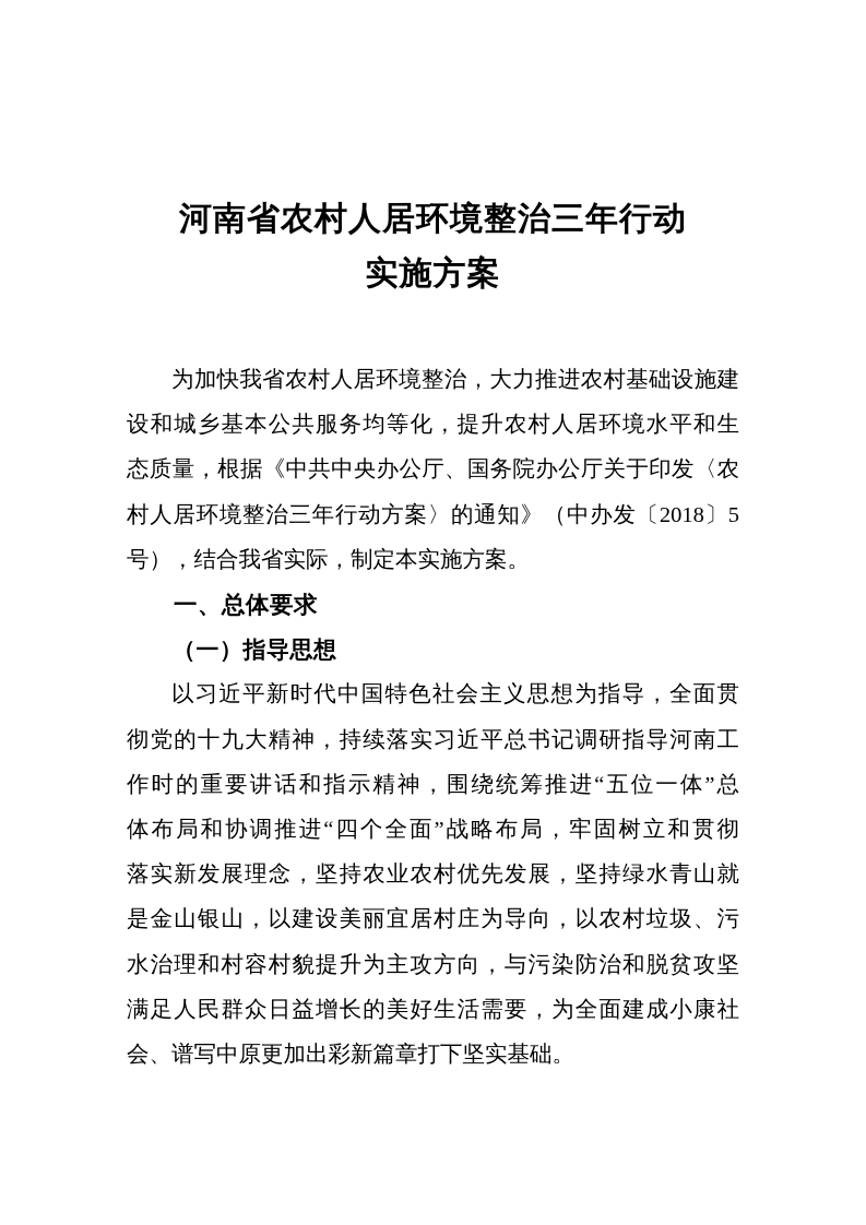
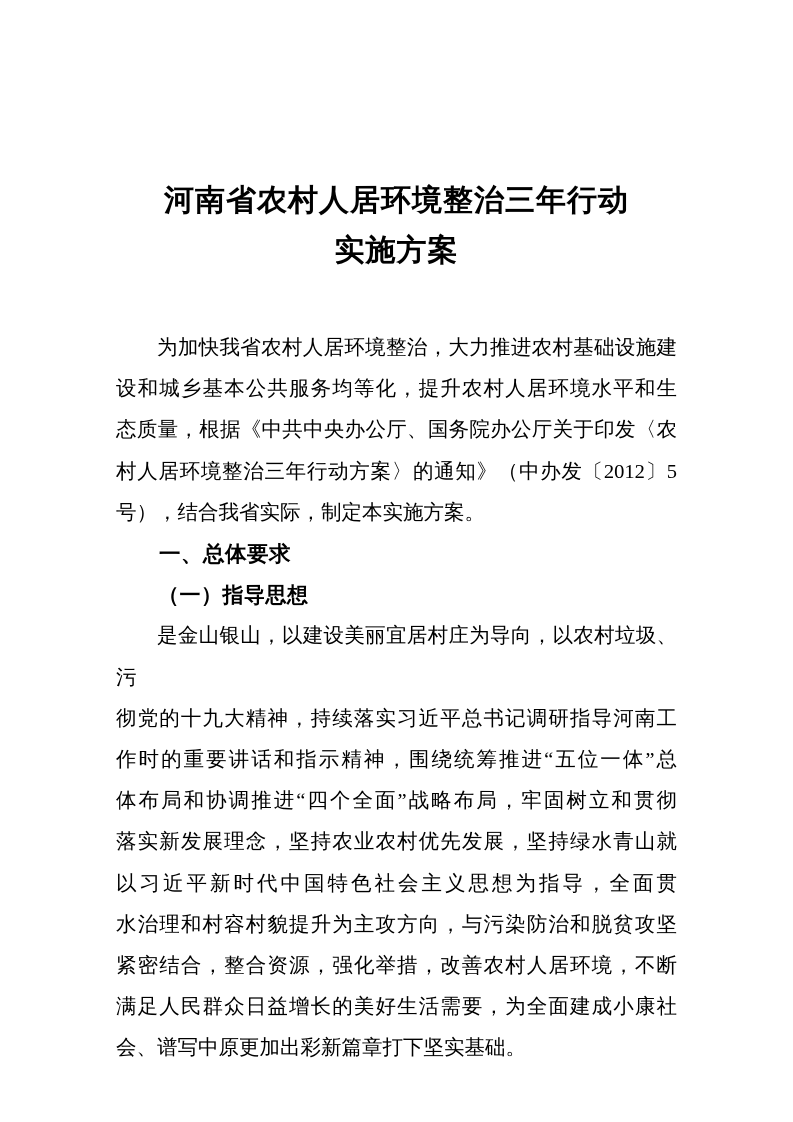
  河南省农村人居环境整治三年行动
  实施方案
  为加快我省农村人居环境整治，大力推进农村基础设施建
  设和城乡基本公共服务均等化，提升农村人居环境水平和生
  态质量，根据《中共中央办公厅、国务院办公厅关于印发〈农
- 村人居环境整治三年行动方案〉的通知》（中办发〔2018〕5
+ 村人居环境整治三年行动方案〉的通知》（中办发〔2012〕5
  号），结合我省实际，制定本实施方案。
  一、总体要求
  （一）指导思想
- 以习近平新时代中国特色社会主义思想为指导，全面贯
+ 是金山银山，以建设美丽宜居村庄为导向，以农村垃圾、污
  彻党的十九大精神，持续落实习近平总书记调研指导河南工
  作时的重要讲话和指示精神，围绕统筹推进“五位一体”总
  体布局和协调推进“四个全面”战略布局，牢固树立和贯彻
  落实新发展理念，坚持农业农村优先发展，坚持绿水青山就
- 是金山银山，以建设美丽宜居村庄为导向，以农村垃圾、污
+ 以习近平新时代中国特色社会主义思想为指导，全面贯
  水治理和村容村貌提升为主攻方向，与污染防治和脱贫攻坚
+ 紧密结合，整合资源，强化举措，改善农村人居环境，不断
  满足人民群众日益增长的美好生活需要，为全面建成小康社
  会、谱写中原更加出彩新篇章打下坚实基础。
